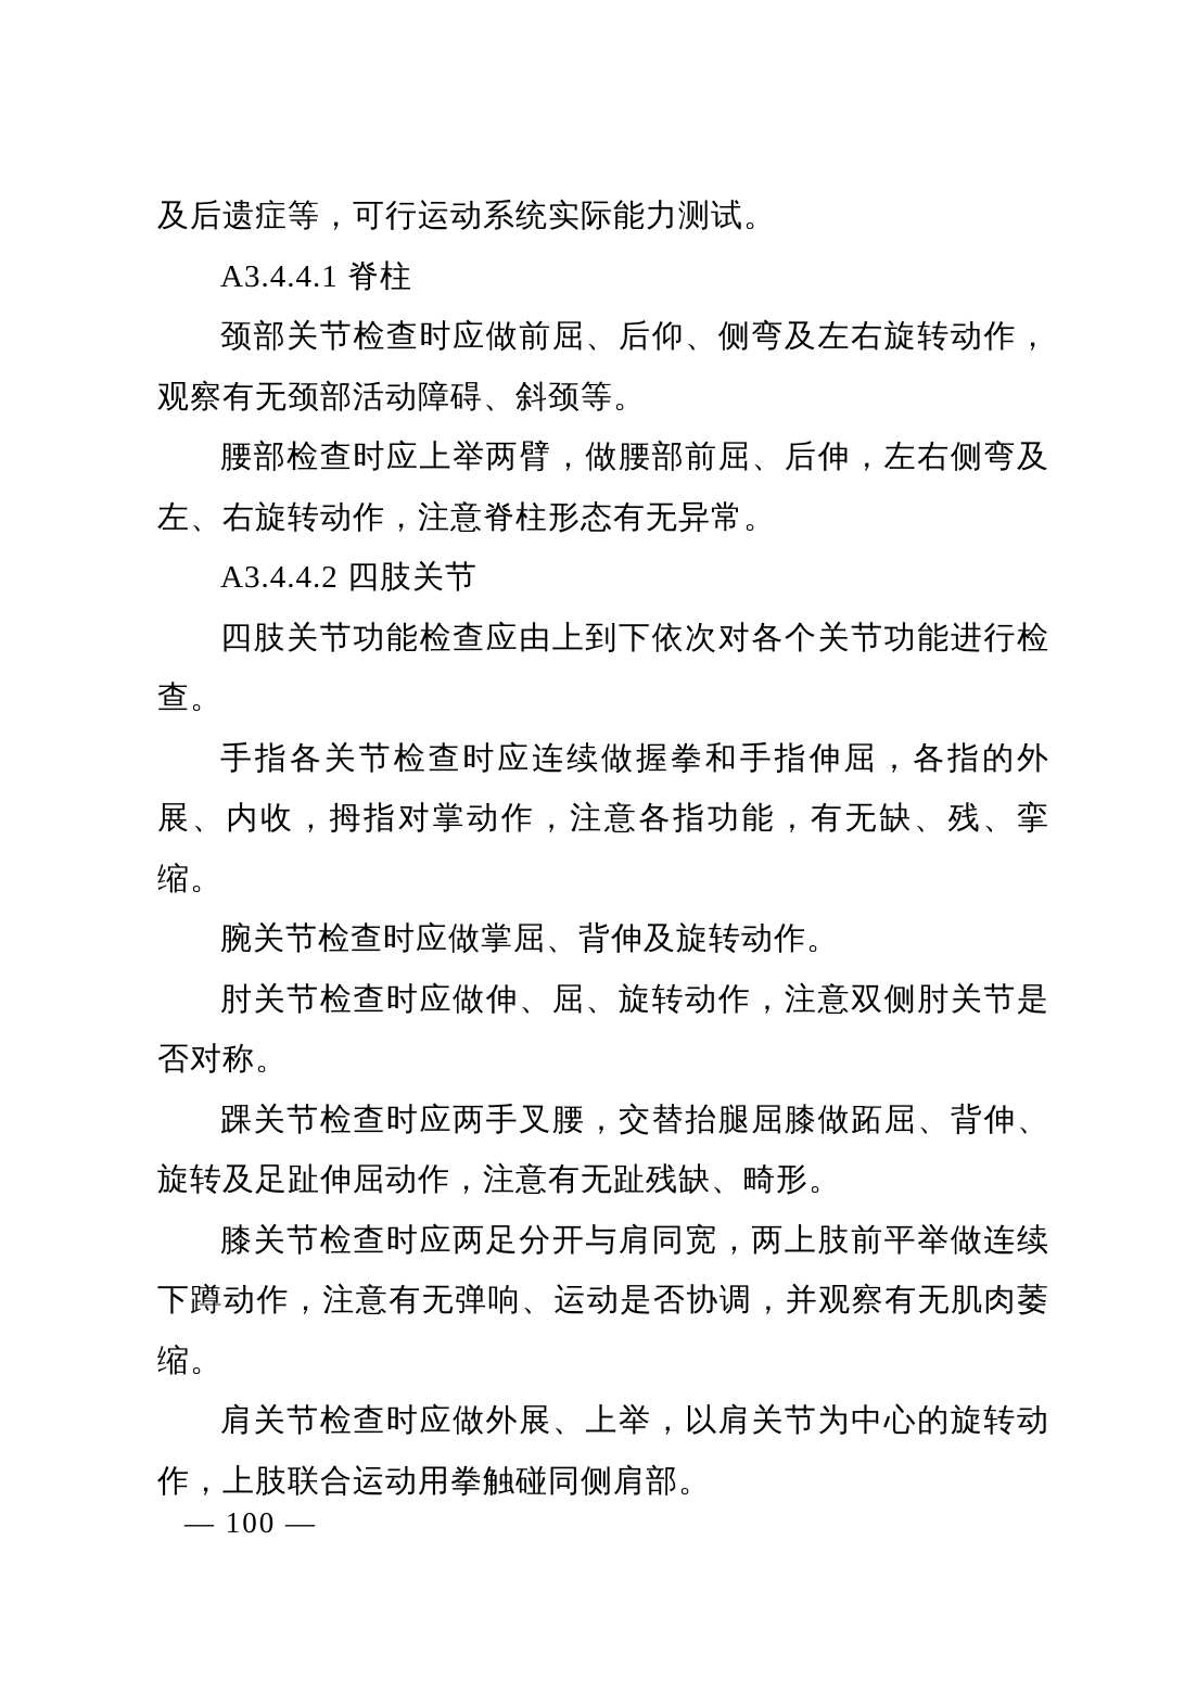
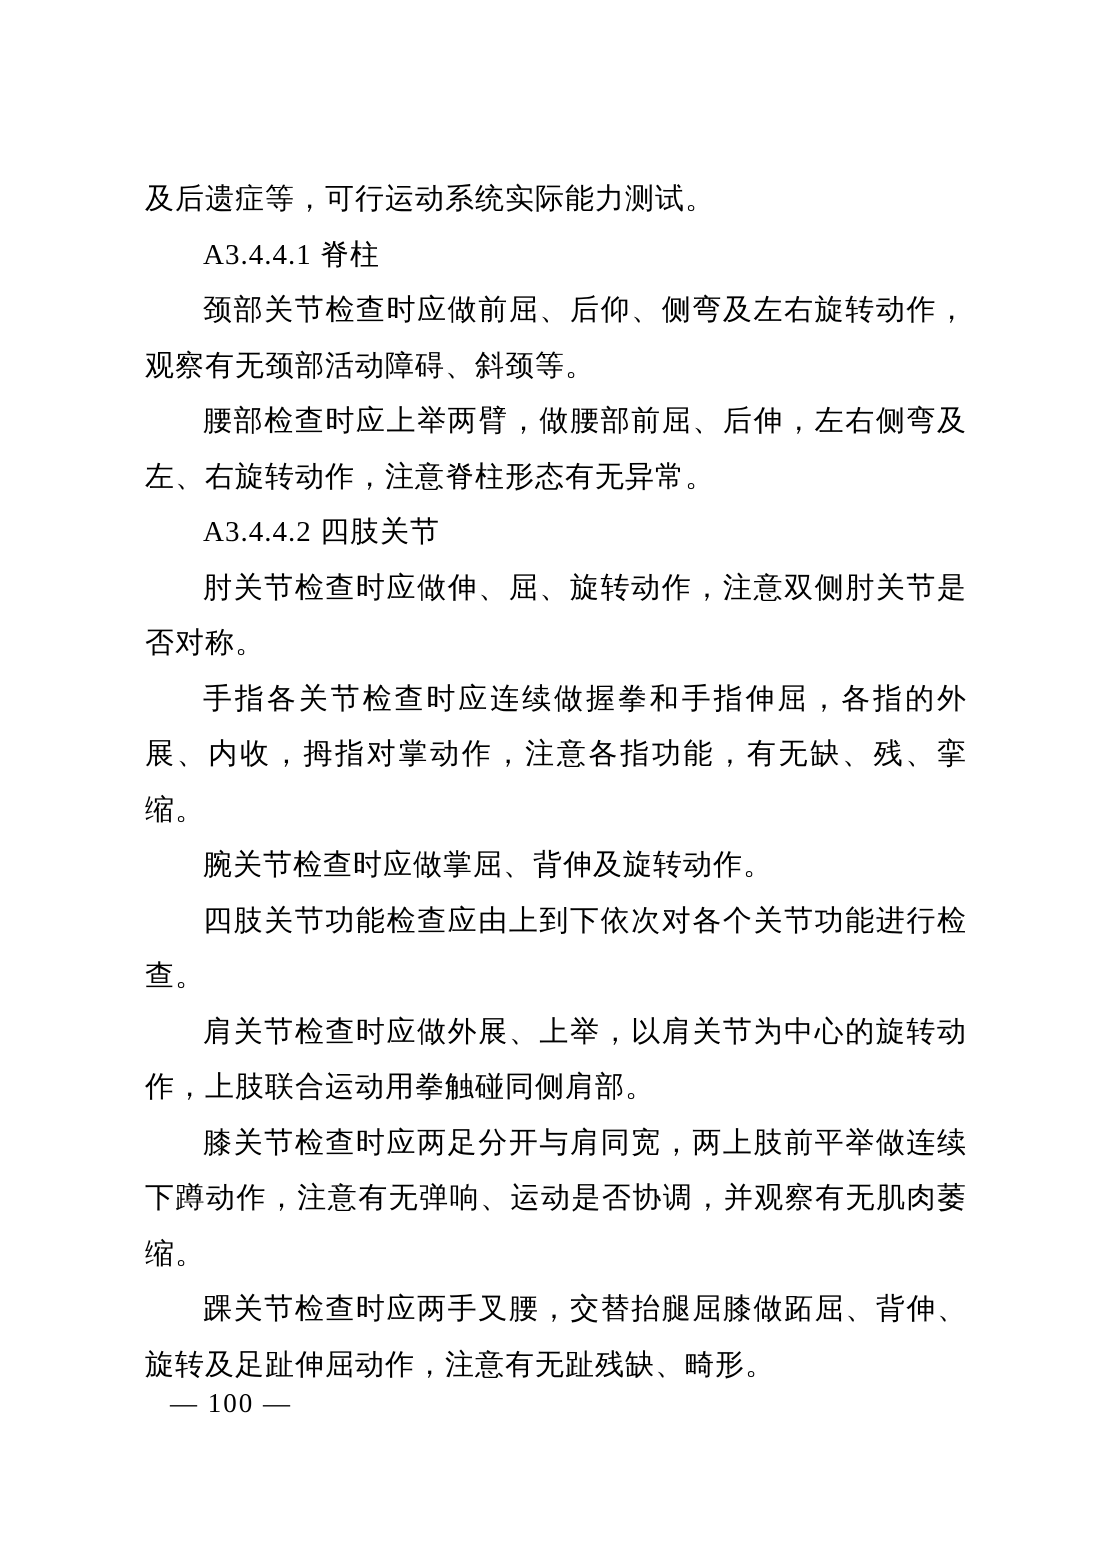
  及后遗症等，可行运动系统实际能力测试。
  A3.4.4.1 脊柱
  颈部关节检查时应做前屈、后仰、侧弯及左右旋转动作，观察有无颈部活动障碍、斜颈等。
  腰部检查时应上举两臂，做腰部前屈、后伸，左右侧弯及左、右旋转动作，注意脊柱形态有无异常。
  A3.4.4.2 四肢关节
- 四肢关节功能检查应由上到下依次对各个关节功能进行检查。
+ 肘关节检查时应做伸、屈、旋转动作，注意双侧肘关节是否对称。
  手指各关节检查时应连续做握拳和手指伸屈，各指的外展、内收，拇指对掌动作，注意各指功能，有无缺、残、挛缩。
  腕关节检查时应做掌屈、背伸及旋转动作。
- 肘关节检查时应做伸、屈、旋转动作，注意双侧肘关节是否对称。
+ 四肢关节功能检查应由上到下依次对各个关节功能进行检查。
- 踝关节检查时应两手叉腰，交替抬腿屈膝做跖屈、背伸、旋转及足趾伸屈动作，注意有无趾残缺、畸形。
+ 肩关节检查时应做外展、上举，以肩关节为中心的旋转动作，上肢联合运动用拳触碰同侧肩部。
  膝关节检查时应两足分开与肩同宽，两上肢前平举做连续下蹲动作，注意有无弹响、运动是否协调，并观察有无肌肉萎缩。
- 肩关节检查时应做外展、上举，以肩关节为中心的旋转动作，上肢联合运动用拳触碰同侧肩部。
+ 踝关节检查时应两手叉腰，交替抬腿屈膝做跖屈、背伸、旋转及足趾伸屈动作，注意有无趾残缺、畸形。
  — 100 —
